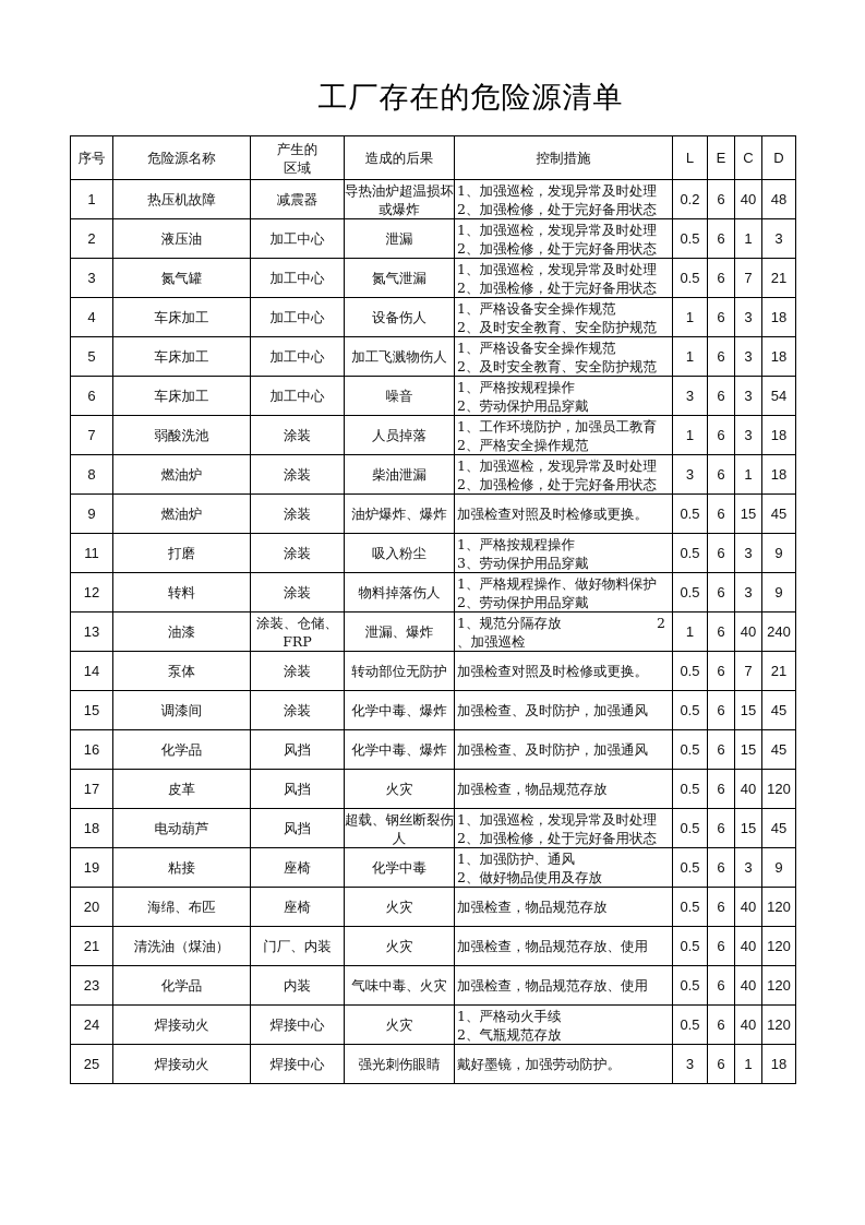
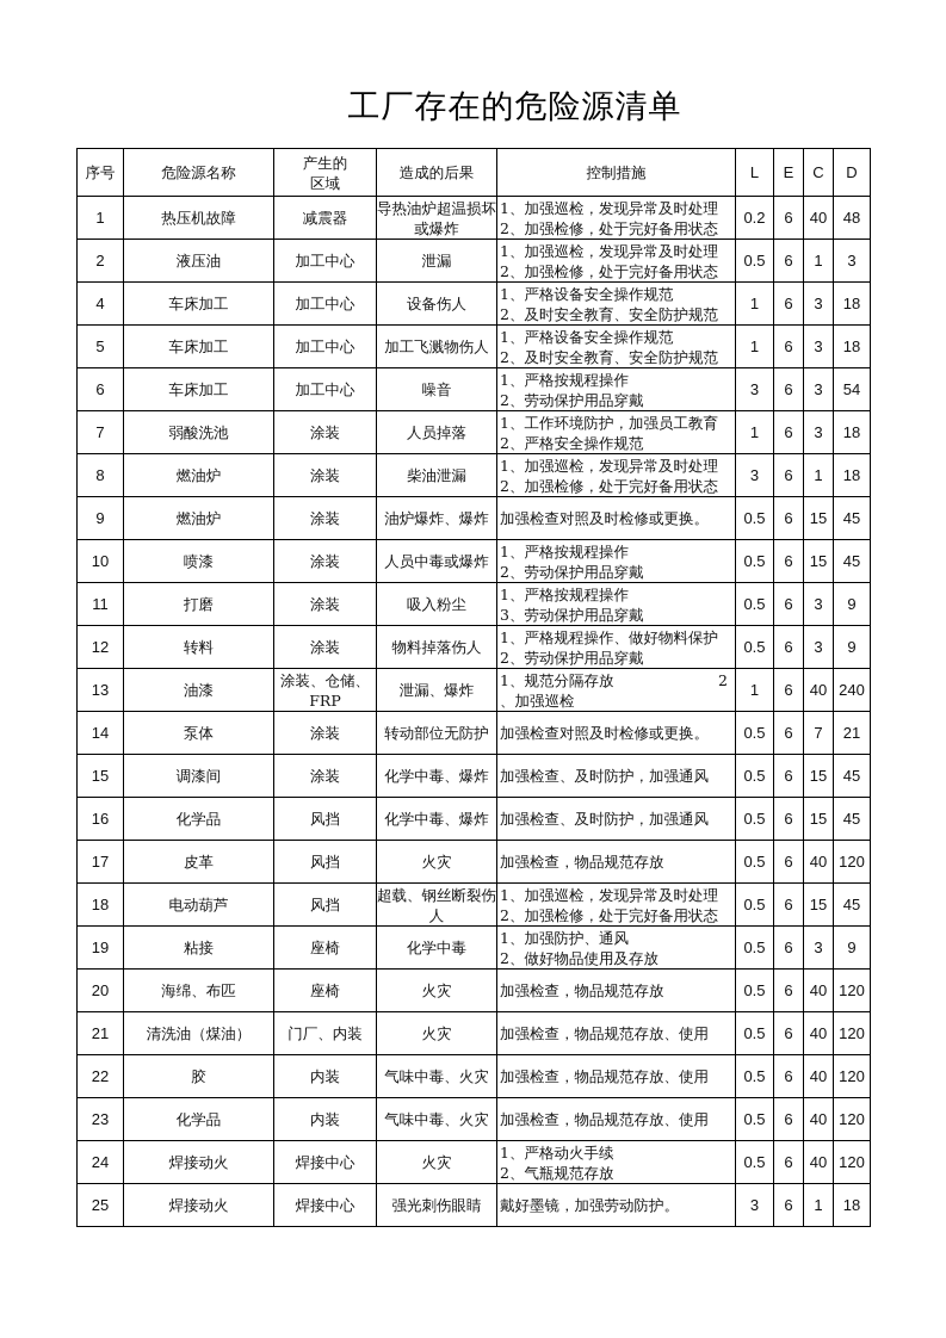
  工厂存在的危险源清单
  序号	危险源名称	产生的 区域	造成的后果	控制措施	L	E	C	D
  1	热压机故障	减震器	导热油炉超温损坏或爆炸	1、加强巡检，发现异常及时处理2、加强检修，处于完好备用状态	0.2	6	40	48
  2	液压油	加工中心	泄漏	1、加强巡检，发现异常及时处理2、加强检修，处于完好备用状态	0.5	6	1	3
- 3	氮气罐	加工中心	氮气泄漏	1、加强巡检，发现异常及时处理2、加强检修，处于完好备用状态	0.5	6	7	21
  4	车床加工	加工中心	设备伤人	1、严格设备安全操作规范2、及时安全教育、安全防护规范	1	6	3	18
  5	车床加工	加工中心	加工飞溅物伤人	1、严格设备安全操作规范2、及时安全教育、安全防护规范	1	6	3	18
  6	车床加工	加工中心	噪音	1、严格按规程操作2、劳动保护用品穿戴	3	6	3	54
  7	弱酸洗池	涂装	人员掉落	1、工作环境防护，加强员工教育2、严格安全操作规范	1	6	3	18
  8	燃油炉	涂装	柴油泄漏	1、加强巡检，发现异常及时处理2、加强检修，处于完好备用状态	3	6	1	18
  9	燃油炉	涂装	油炉爆炸、爆炸	加强检查对照及时检修或更换。	0.5	6	15	45
+ 10	喷漆	涂装	人员中毒或爆炸	1、严格按规程操作2、劳动保护用品穿戴	0.5	6	15	45
  11	打磨	涂装	吸入粉尘	1、严格按规程操作3、劳动保护用品穿戴	0.5	6	3	9
  12	转料	涂装	物料掉落伤人	1、严格规程操作、做好物料保护2、劳动保护用品穿戴	0.5	6	3	9
  13	油漆	涂装、仓储、FRP	泄漏、爆炸	1、规范分隔存放 2、加强巡检	1	6	40	240
  14	泵体	涂装	转动部位无防护	加强检查对照及时检修或更换。	0.5	6	7	21
  15	调漆间	涂装	化学中毒、爆炸	加强检查、及时防护，加强通风	0.5	6	15	45
  16	化学品	风挡	化学中毒、爆炸	加强检查、及时防护，加强通风	0.5	6	15	45
  17	皮革	风挡	火灾	加强检查，物品规范存放	0.5	6	40	120
  18	电动葫芦	风挡	超载、钢丝断裂伤人	1、加强巡检，发现异常及时处理2、加强检修，处于完好备用状态	0.5	6	15	45
  19	粘接	座椅	化学中毒	1、加强防护、通风2、做好物品使用及存放	0.5	6	3	9
  20	海绵、布匹	座椅	火灾	加强检查，物品规范存放	0.5	6	40	120
  21	清洗油（煤油）	门厂、内装	火灾	加强检查，物品规范存放、使用	0.5	6	40	120
+ 22	胶	内装	气味中毒、火灾	加强检查，物品规范存放、使用	0.5	6	40	120
  23	化学品	内装	气味中毒、火灾	加强检查，物品规范存放、使用	0.5	6	40	120
  24	焊接动火	焊接中心	火灾	1、严格动火手续2、气瓶规范存放	0.5	6	40	120
  25	焊接动火	焊接中心	强光刺伤眼睛	戴好墨镜，加强劳动防护。	3	6	1	18
